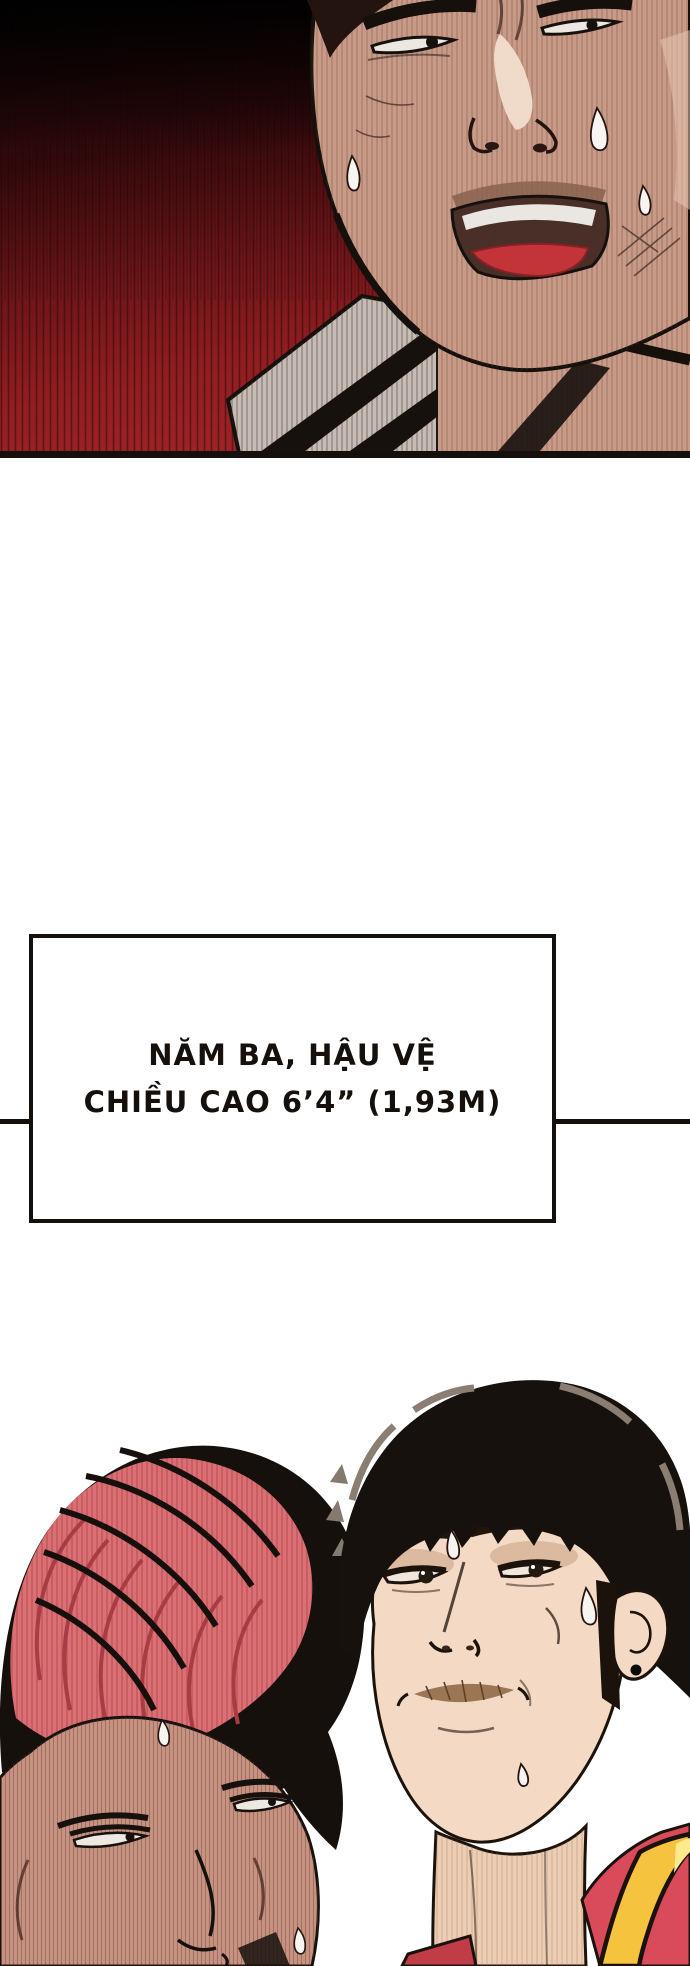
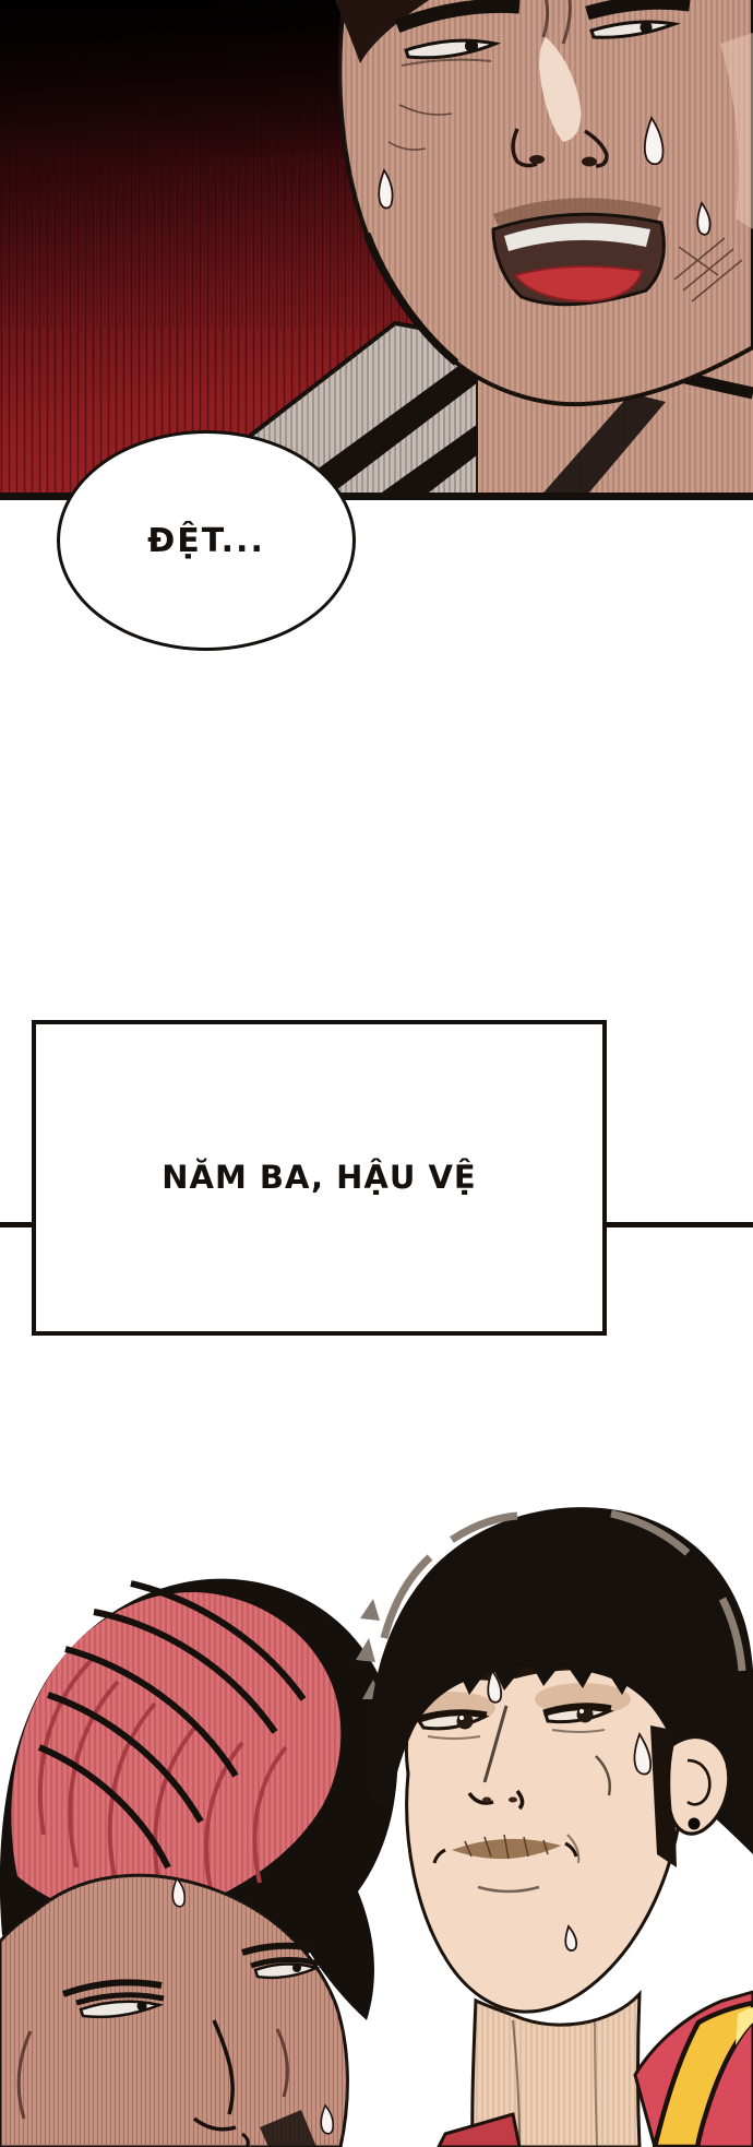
+ ĐỆT...
  NĂM BA, HẬU VỆ
- CHIỀU CAO 6’4” (1,93M)
